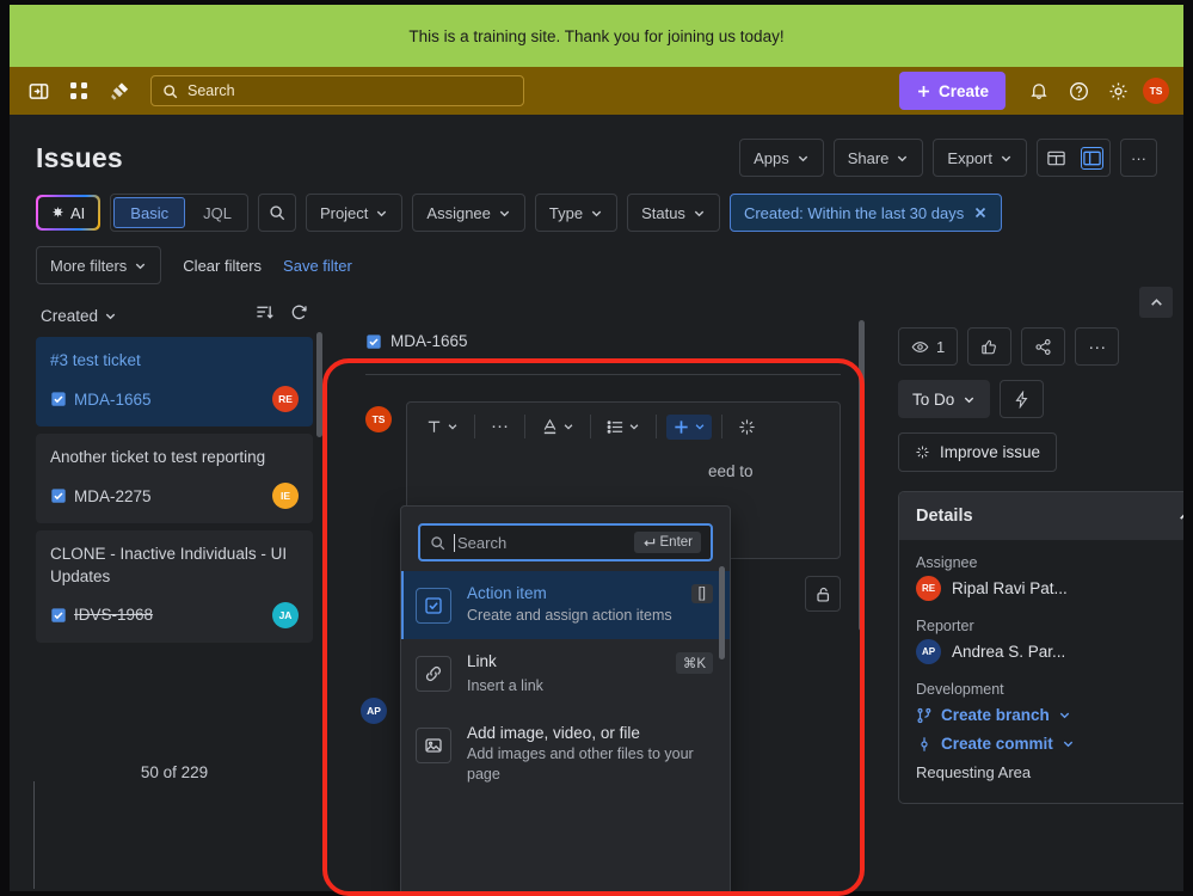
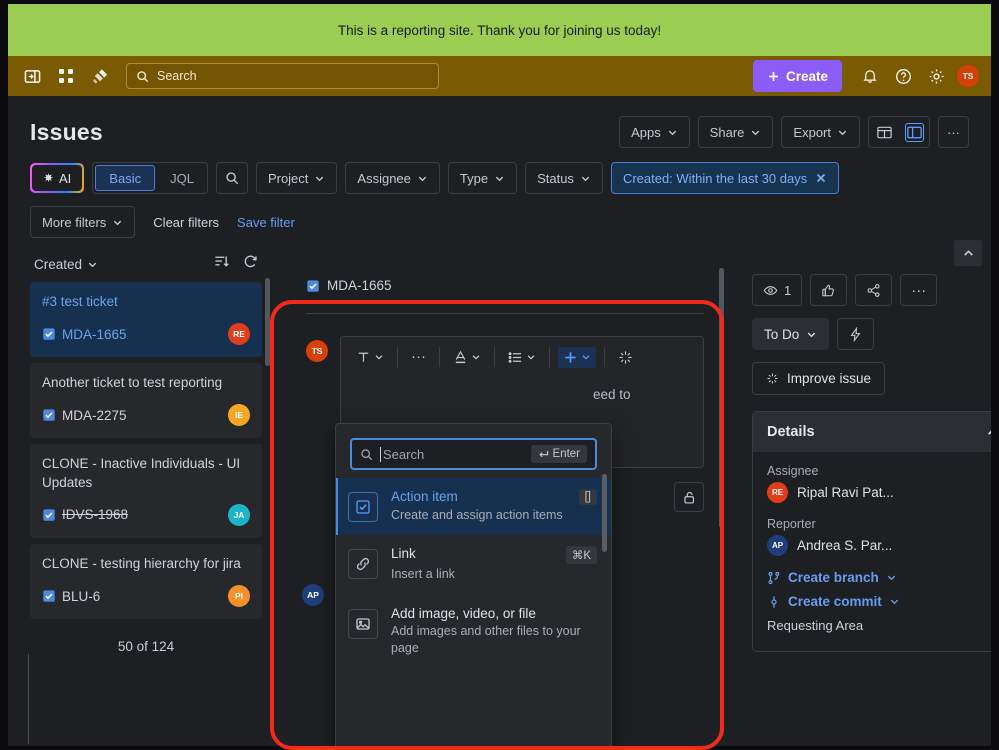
- This is a training site. Thank you for joining us today!
+ This is a reporting site. Thank you for joining us today!
  Search
  Create
  TS
  Issues
  Apps
  Share
  Export
  ···
  AI
  Basic
  JQL
  Project
  Assignee
  Type
  Status
  Created: Within the last 30 days
  More filters
  Clear filters
  Save filter
  Created
  #3 test ticket
  MDA-1665
  RE
  Another ticket to test reporting
  MDA-2275
  IE
  CLONE - Inactive Individuals - UI Updates
  IDVS-1968
  JA
+ CLONE - testing hierarchy for jira
+ BLU-6
+ PI
- 50 of 229
+ 50 of 124
  MDA-1665
  TS
  ···
  eed to
  AP
  1
  ···
  To Do
  Improve issue
  Details
  Assignee
  RE
  Ripal Ravi Pat...
  Reporter
  AP
  Andrea S. Par...
- Development
  Create branch
  Create commit
  Requesting Area
  Search
  Enter
  Action item
  []
  Create and assign action items
  Link
  ⌘K
  Insert a link
  Add image, video, or file
  Add images and other files to your page
